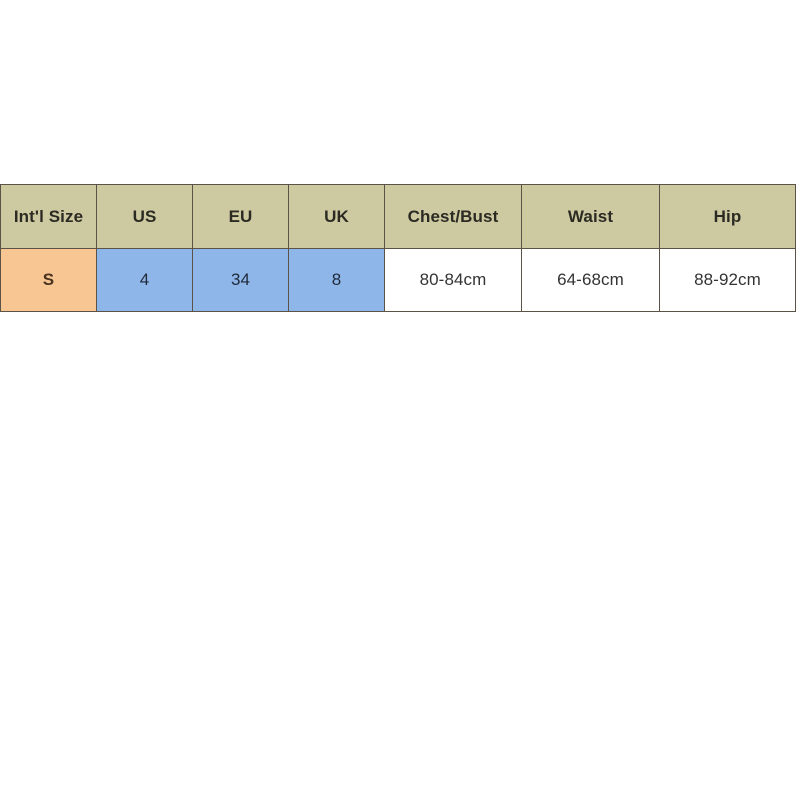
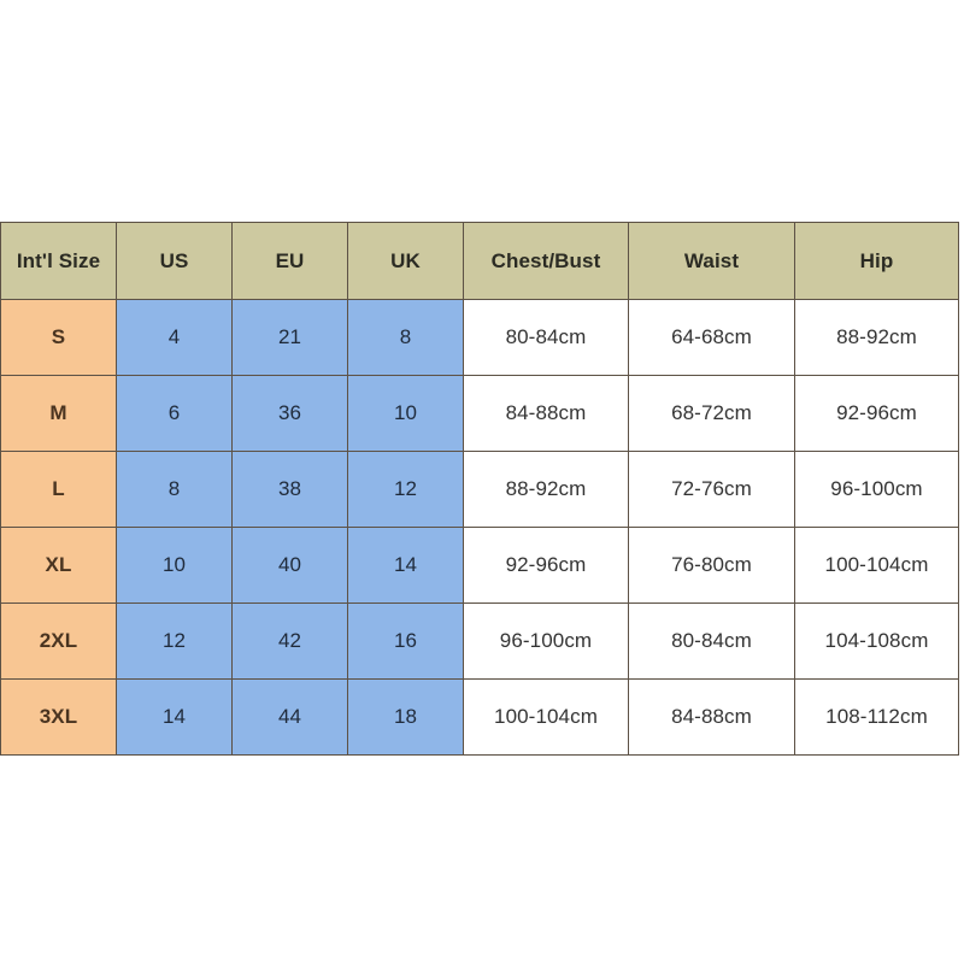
  Int'l Size	US	EU	UK	Chest/Bust	Waist	Hip
- S	4	34	8	80-84cm	64-68cm	88-92cm
+ S	4	21	8	80-84cm	64-68cm	88-92cm
+ M	6	36	10	84-88cm	68-72cm	92-96cm
+ L	8	38	12	88-92cm	72-76cm	96-100cm
+ XL	10	40	14	92-96cm	76-80cm	100-104cm
+ 2XL	12	42	16	96-100cm	80-84cm	104-108cm
+ 3XL	14	44	18	100-104cm	84-88cm	108-112cm
